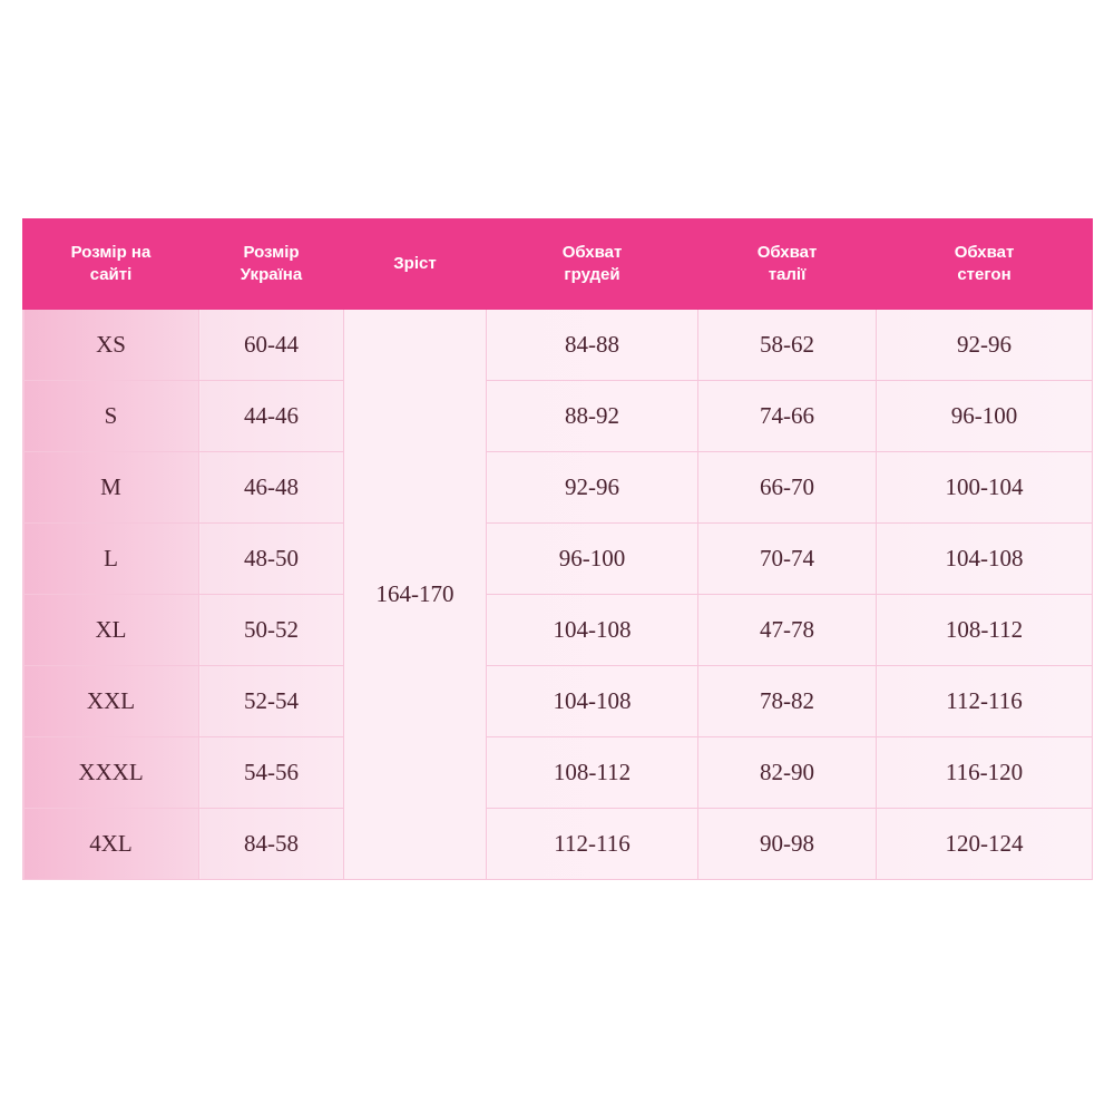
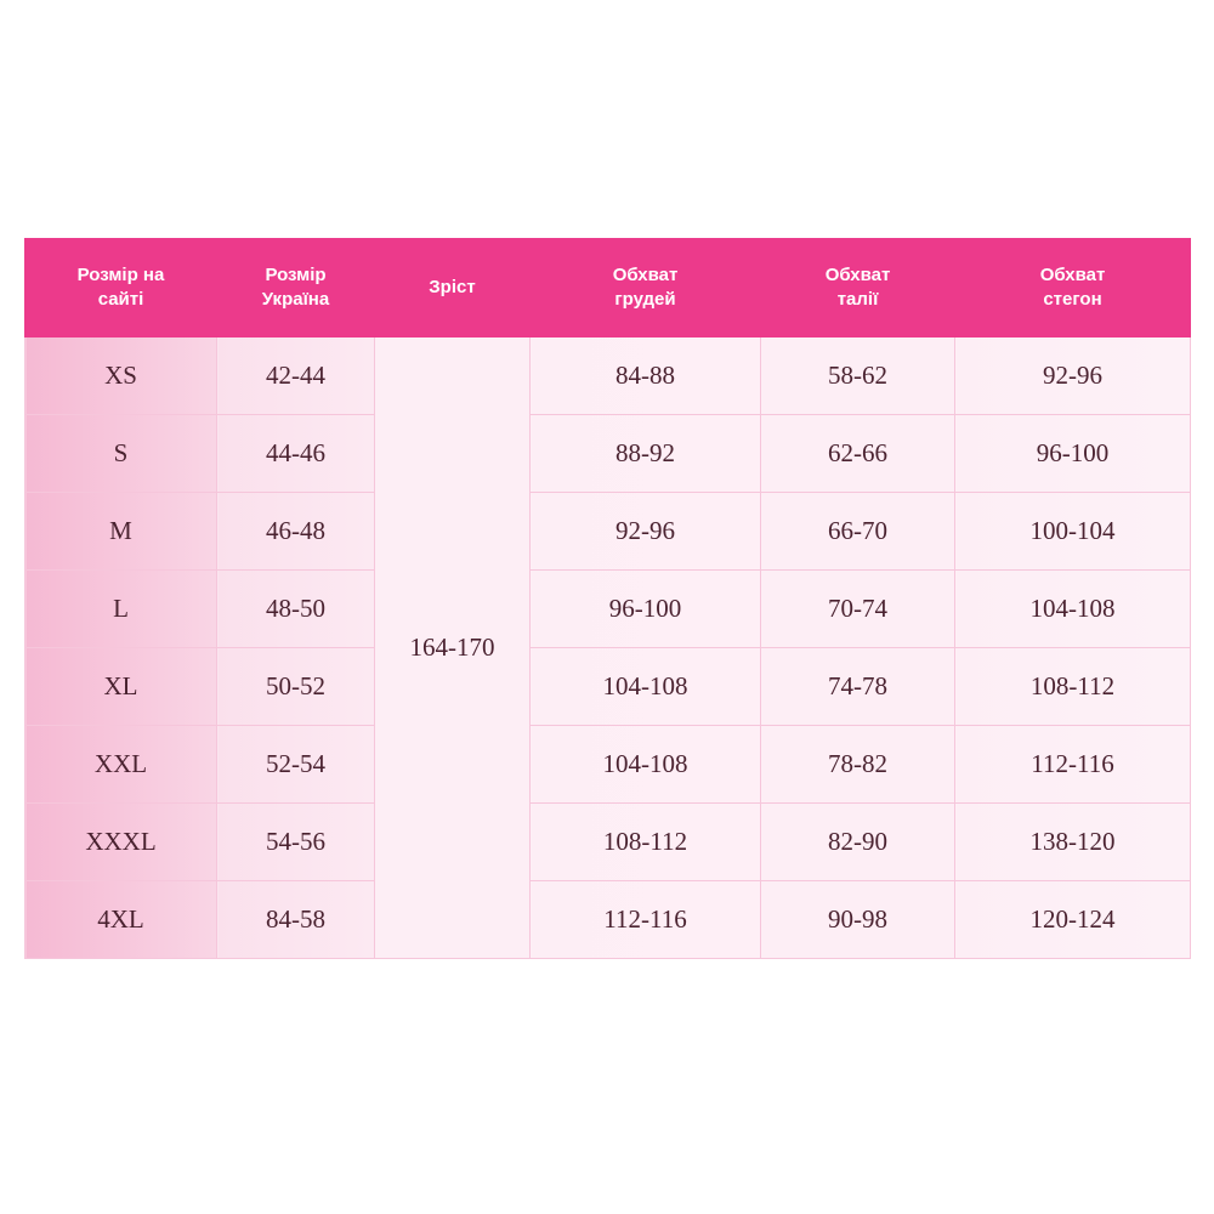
  Розмір на сайті	Розмір Україна	Зріст	Обхват грудей	Обхват талії	Обхват стегон
- XS	60-44	164-170	84-88	58-62	92-96
+ XS	42-44	164-170	84-88	58-62	92-96
- S	44-46	88-92	74-66	96-100
+ S	44-46	88-92	62-66	96-100
  M	46-48	92-96	66-70	100-104
  L	48-50	96-100	70-74	104-108
- XL	50-52	104-108	47-78	108-112
+ XL	50-52	104-108	74-78	108-112
  XXL	52-54	104-108	78-82	112-116
- XXXL	54-56	108-112	82-90	116-120
+ XXXL	54-56	108-112	82-90	138-120
  4XL	84-58	112-116	90-98	120-124
